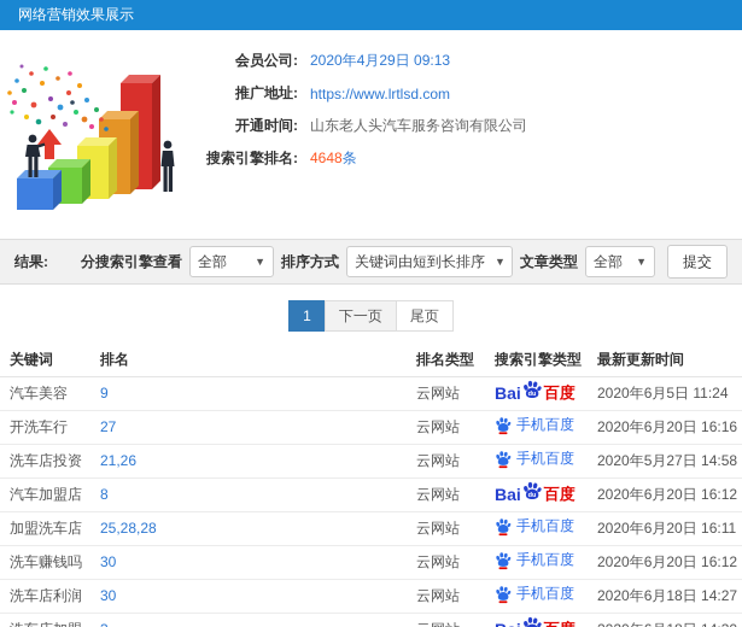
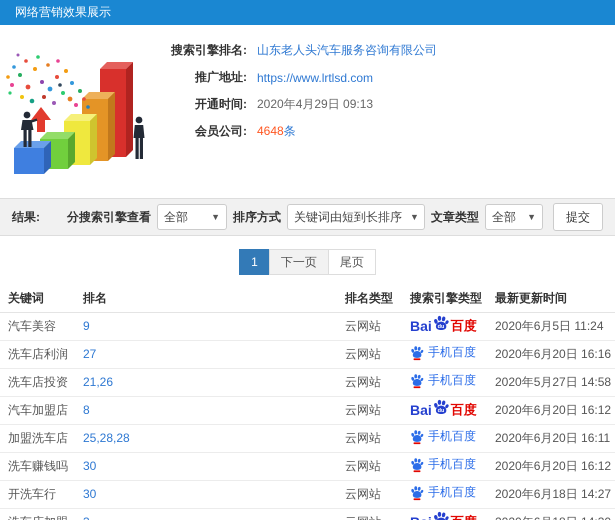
  网络营销效果展示
- 会员公司:
+ 搜索引擎排名:
- 2020年4月29日 09:13
+ 山东老人头汽车服务咨询有限公司
  推广地址:
  https://www.lrtlsd.com
  开通时间:
- 山东老人头汽车服务咨询有限公司
+ 2020年4月29日 09:13
- 搜索引擎排名:
+ 会员公司:
  4648条
  结果:
  分搜索引擎查看
  全部
  ▼
  排序方式
  关键词由短到长排序
  ▼
  文章类型
  全部
  ▼
  提交
  1
  下一页
  尾页
  关键词	排名	排名类型	搜索引擎类型	最新更新时间
  汽车美容	9	云网站	Bai 百度	2020年6月5日 11:24
- 开洗车行	27	云网站	手机百度	2020年6月20日 16:16
+ 洗车店利润	27	云网站	手机百度	2020年6月20日 16:16
  洗车店投资	21,26	云网站	手机百度	2020年5月27日 14:58
  汽车加盟店	8	云网站	Bai 百度	2020年6月20日 16:12
  加盟洗车店	25,28,28	云网站	手机百度	2020年6月20日 16:11
  洗车赚钱吗	30	云网站	手机百度	2020年6月20日 16:12
- 洗车店利润	30	云网站	手机百度	2020年6月18日 14:27
+ 开洗车行	30	云网站	手机百度	2020年6月18日 14:27
